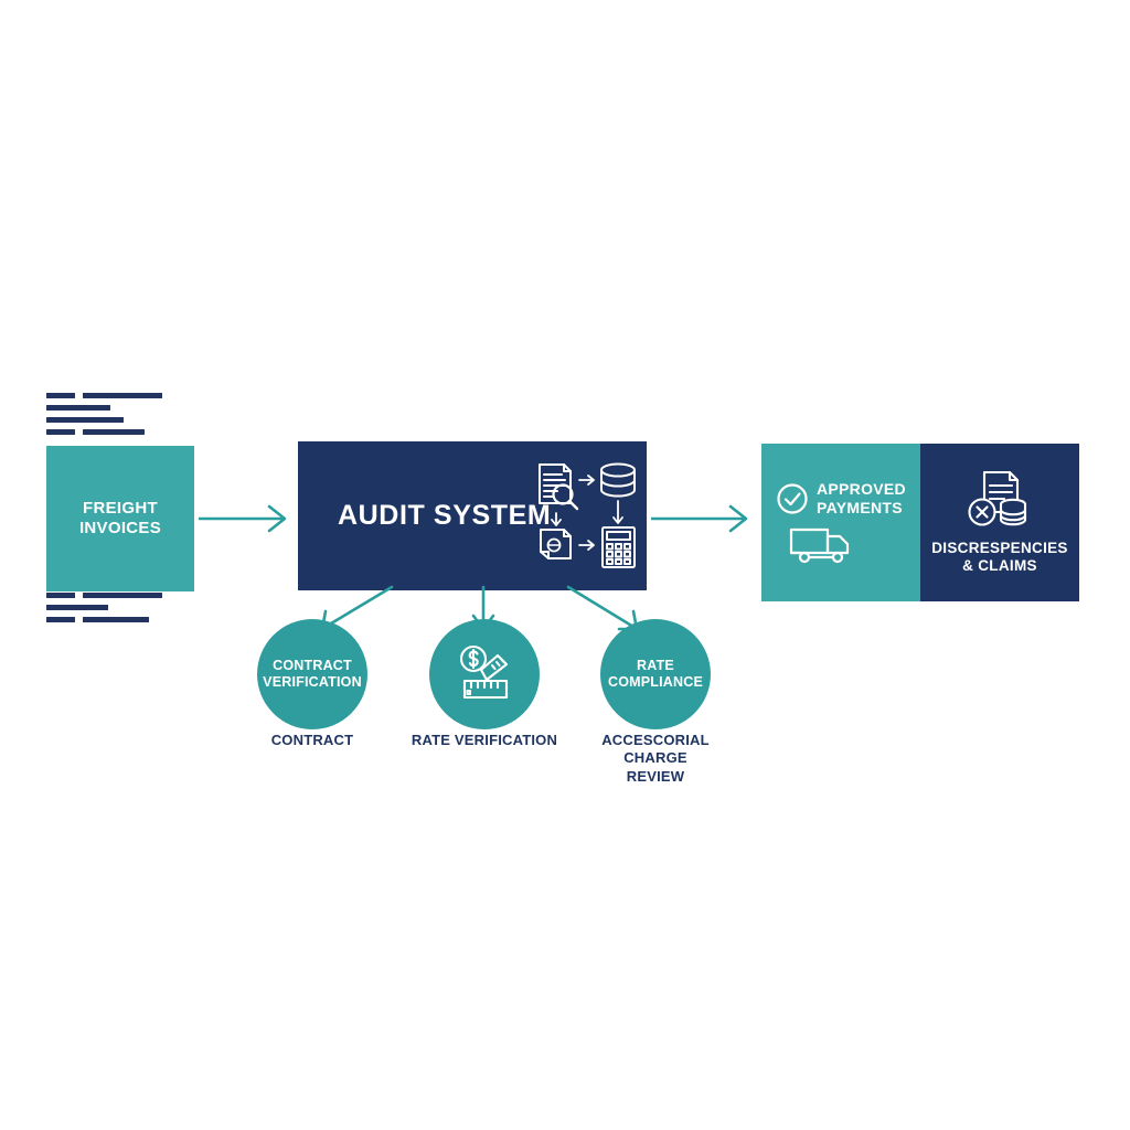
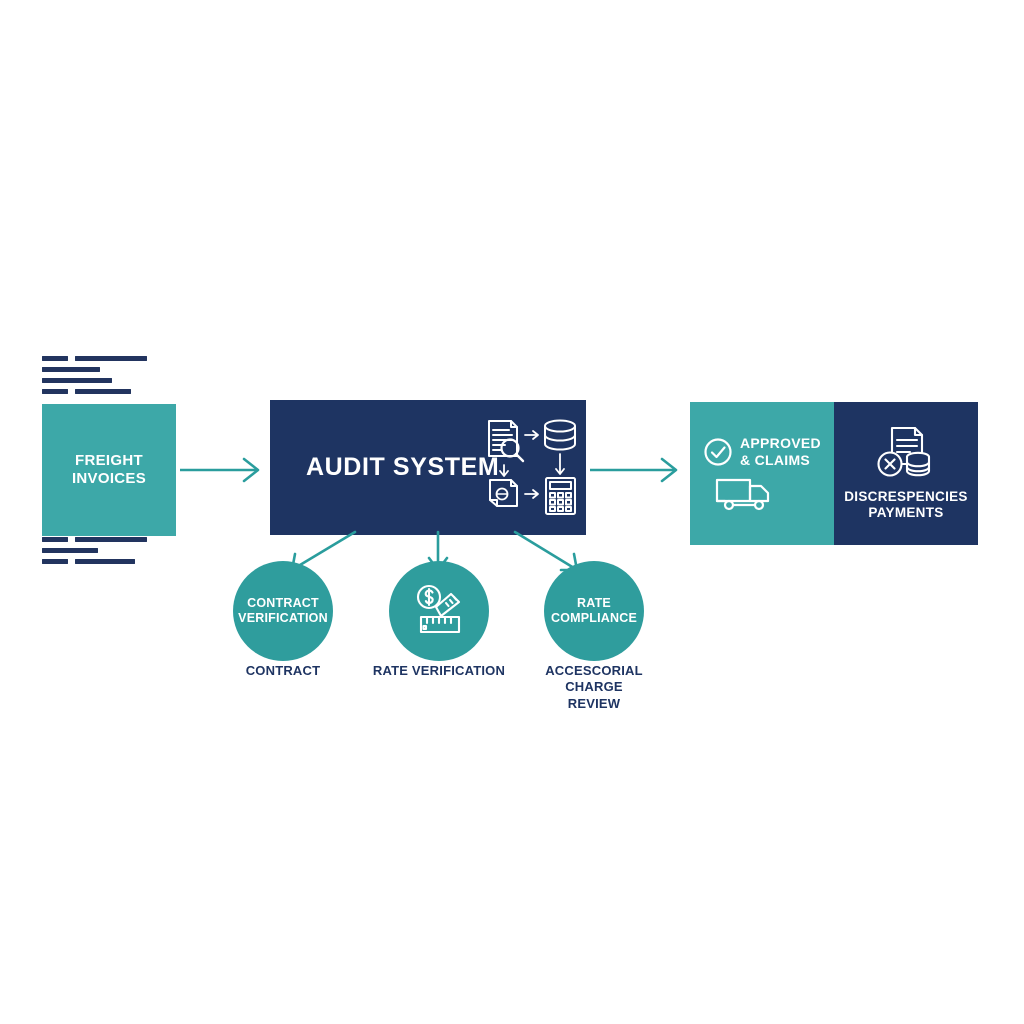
  FREIGHT
  INVOICES
  AUDIT SYSTEM
  APPROVED
- PAYMENTS
+ & CLAIMS
  DISCRESPENCIES
- & CLAIMS
+ PAYMENTS
  CONTRACT
  VERIFICATION
  RATE
  COMPLIANCE
  CONTRACT
  RATE VERIFICATION
  ACCESCORIAL
  CHARGE
  REVIEW
